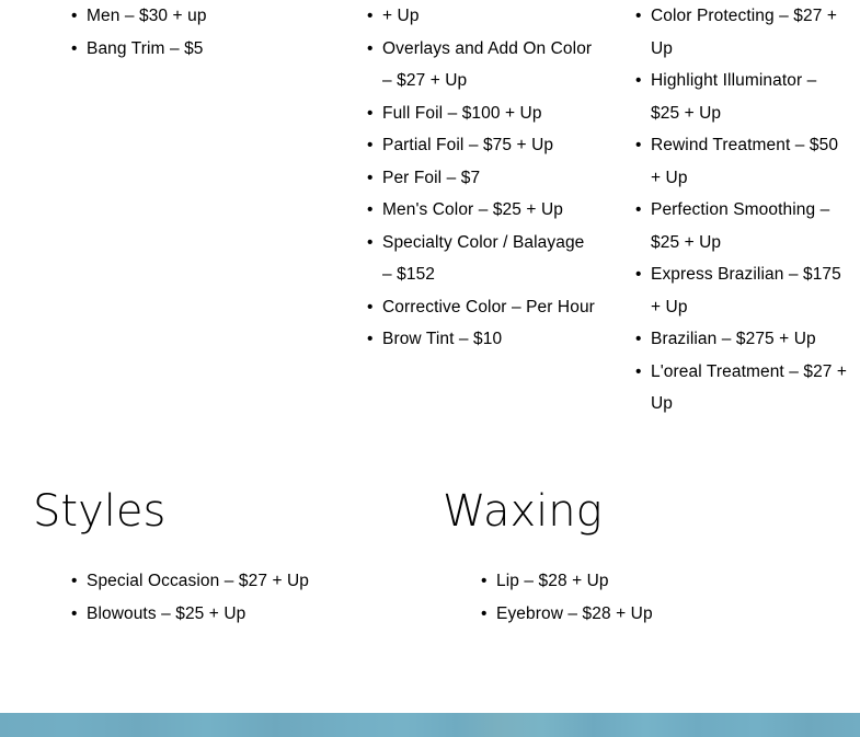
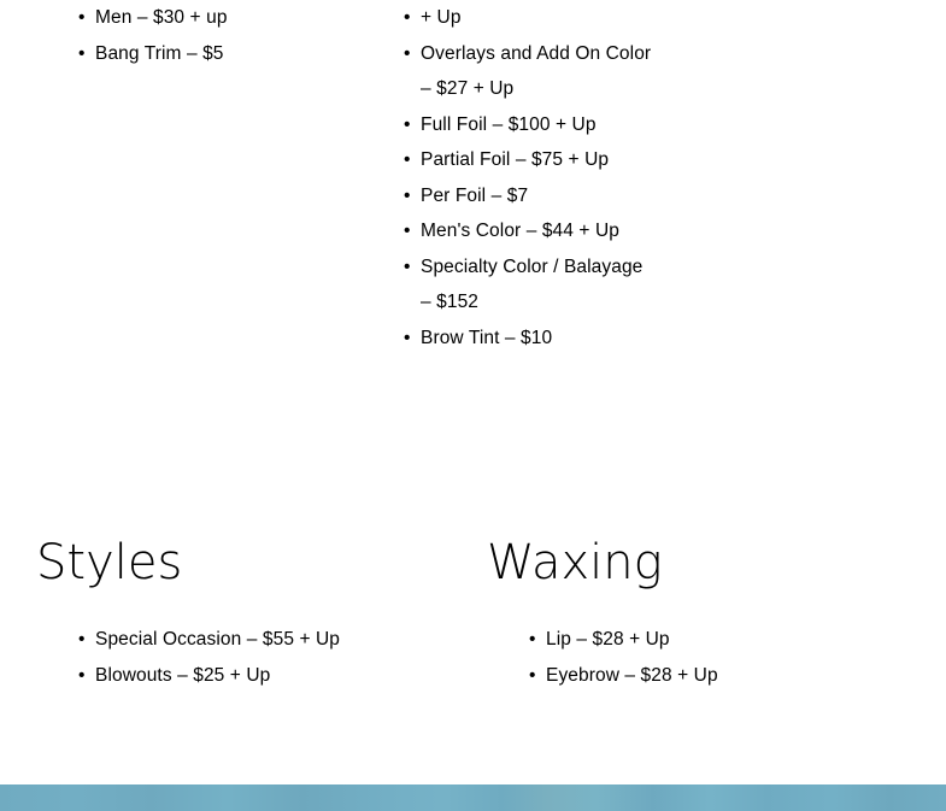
  Men – $30 + up
  Bang Trim – $5
  + Up
  Overlays and Add On Color – $27 + Up
  Full Foil – $100 + Up
  Partial Foil – $75 + Up
  Per Foil – $7
- Men's Color – $25 + Up
+ Men's Color – $44 + Up
  Specialty Color / Balayage – $152
- Corrective Color – Per Hour
  Brow Tint – $10
- Color Protecting – $27 + Up
- Highlight Illuminator – $25 + Up
- Rewind Treatment – $50 + Up
- Perfection Smoothing – $25 + Up
- Express Brazilian – $175 + Up
- Brazilian – $275 + Up
- L'oreal Treatment – $27 + Up
  Styles
- Special Occasion – $27 + Up
+ Special Occasion – $55 + Up
  Blowouts – $25 + Up
  Waxing
  Lip – $28 + Up
  Eyebrow – $28 + Up
